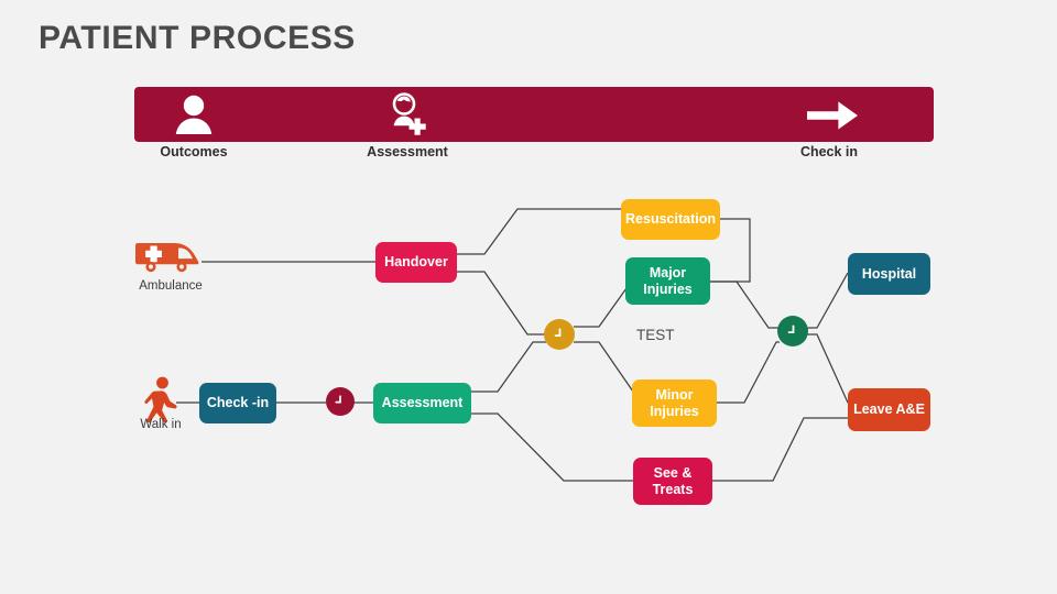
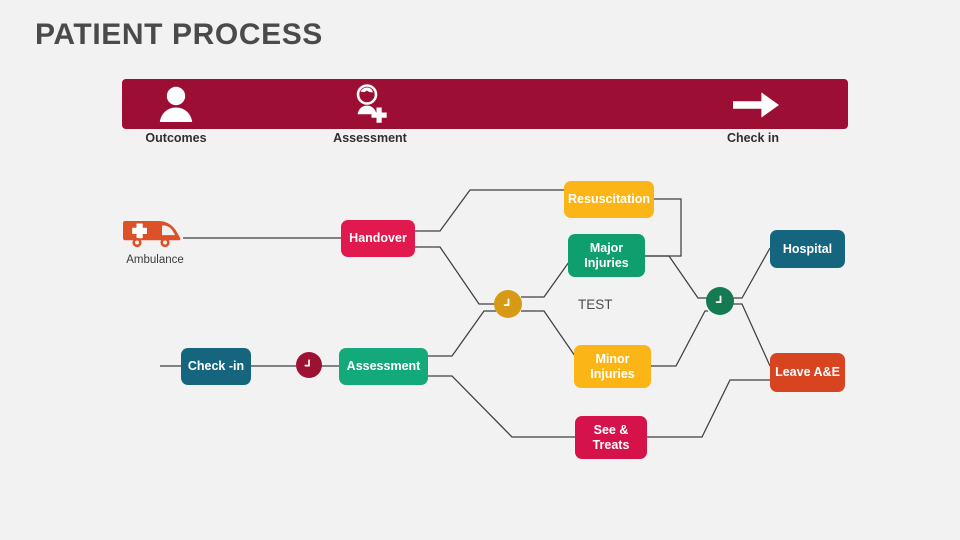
  PATIENT PROCESS
  Outcomes
  Assessment
  Check in
  Ambulance
- Walk in
  Handover
  Check -in
  Assessment
  Resuscitation
  Major Injuries
  Minor Injuries
  See & Treats
  Hospital
  Leave A&E
  TEST
